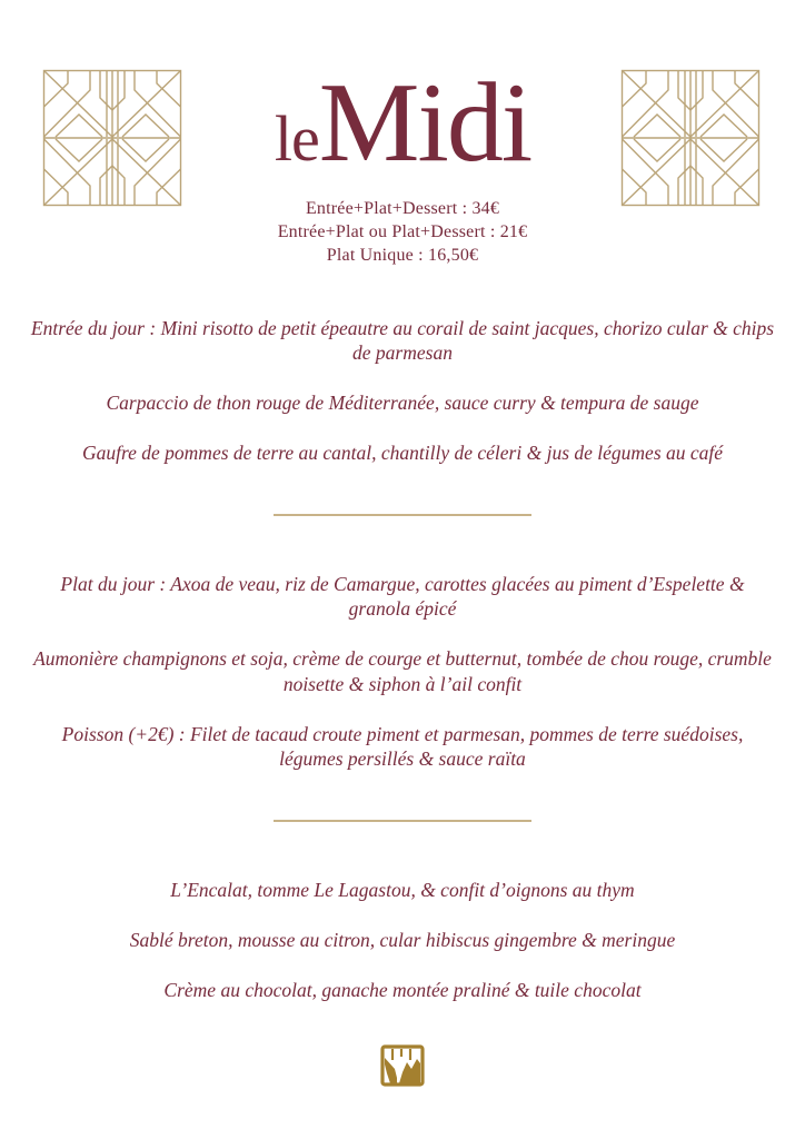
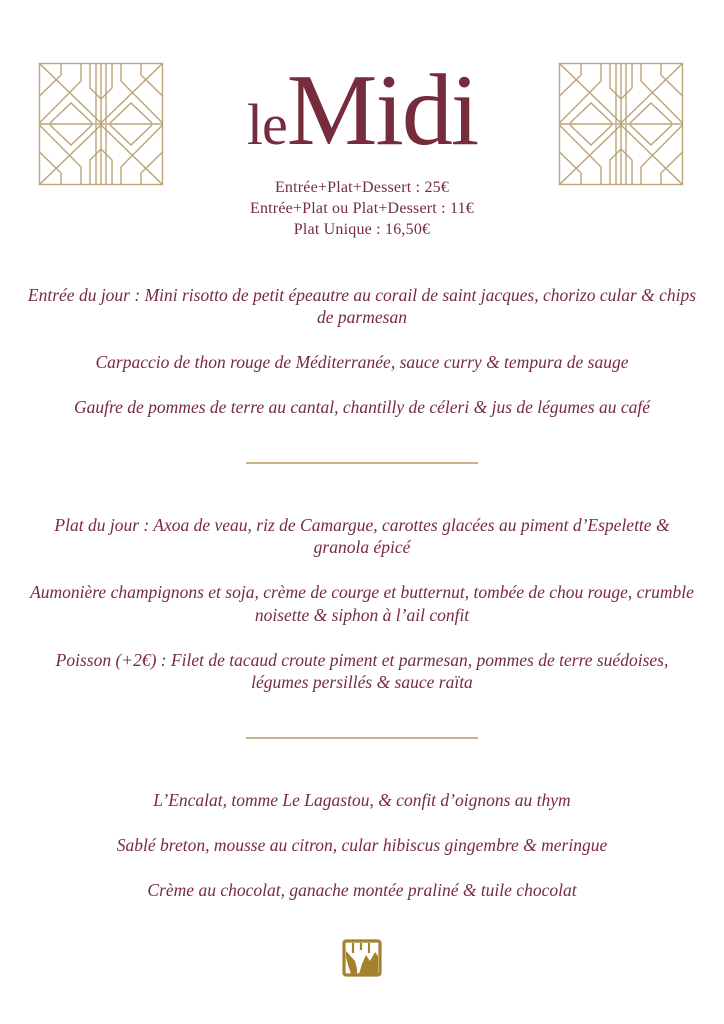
  leMidi
- Entrée+Plat+Dessert : 34€
+ Entrée+Plat+Dessert : 25€
- Entrée+Plat ou Plat+Dessert : 21€
+ Entrée+Plat ou Plat+Dessert : 11€
  Plat Unique : 16,50€
  Entrée du jour : Mini risotto de petit épeautre au corail de saint jacques, chorizo cular & chips de parmesan
  Carpaccio de thon rouge de Méditerranée, sauce curry & tempura de sauge
  Gaufre de pommes de terre au cantal, chantilly de céleri & jus de légumes au café
  Plat du jour : Axoa de veau, riz de Camargue, carottes glacées au piment d’Espelette & granola épicé
  Aumonière champignons et soja, crème de courge et butternut, tombée de chou rouge, crumble noisette & siphon à l’ail confit
  Poisson (+2€) : Filet de tacaud croute piment et parmesan, pommes de terre suédoises, légumes persillés & sauce raïta
  L’Encalat, tomme Le Lagastou, & confit d’oignons au thym
  Sablé breton, mousse au citron, cular hibiscus gingembre & meringue
  Crème au chocolat, ganache montée praliné & tuile chocolat
